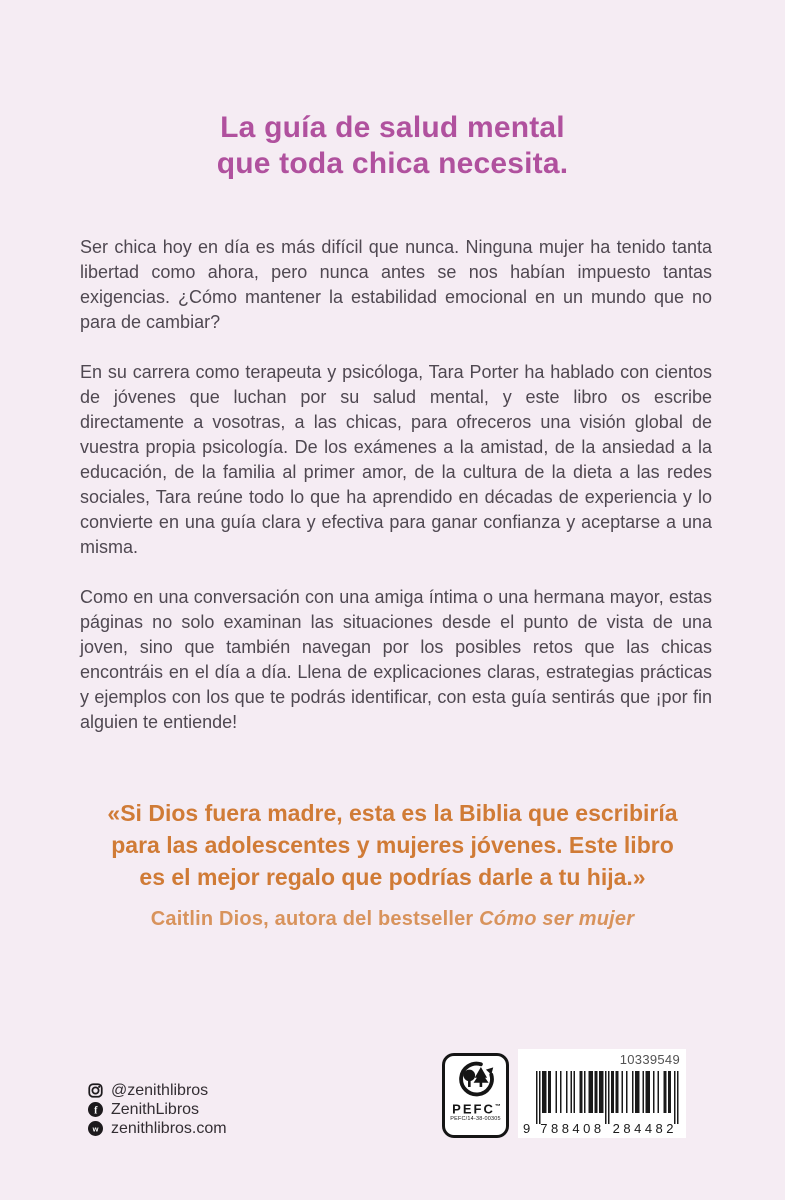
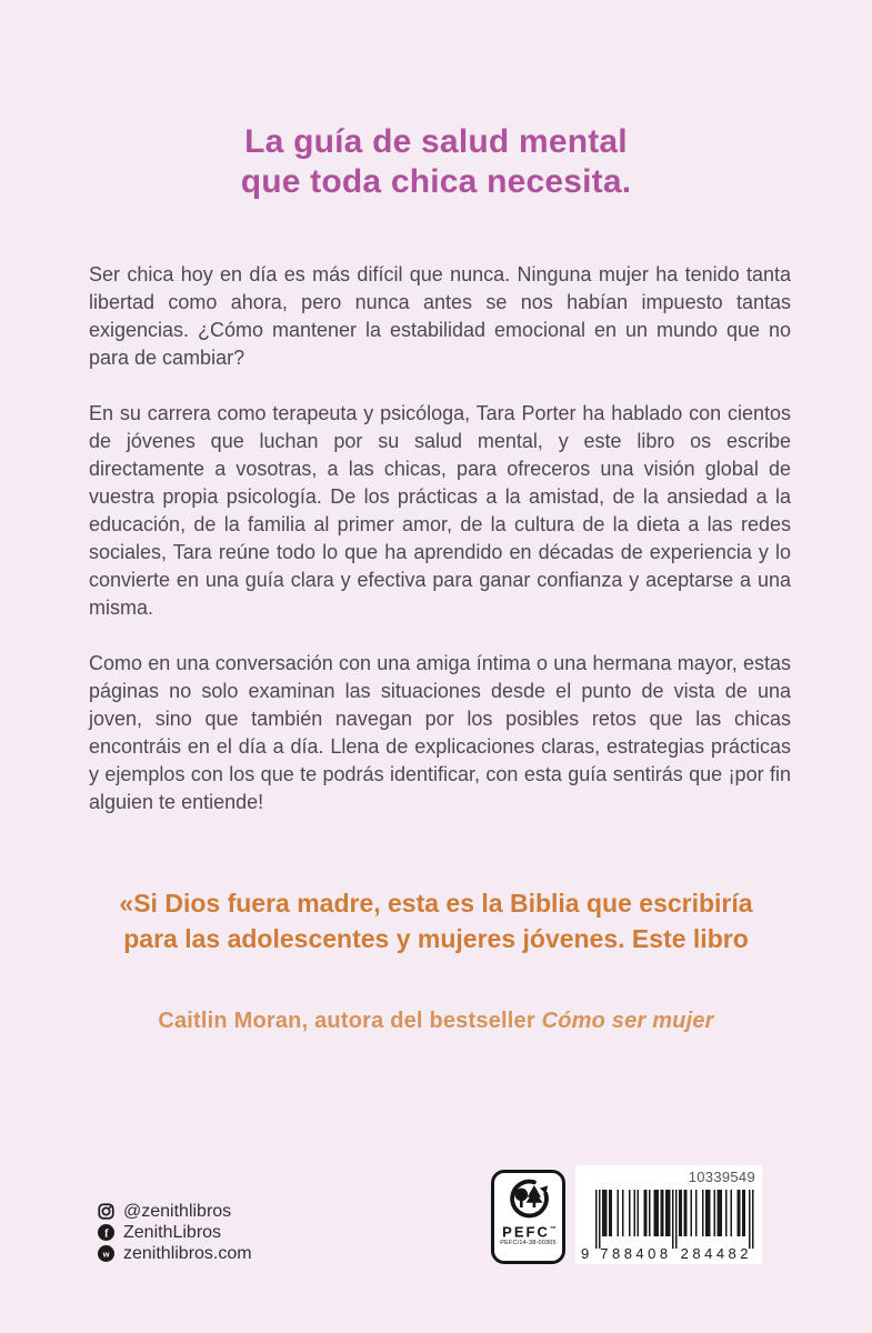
  La guía de salud mental
  que toda chica necesita.
  Ser chica hoy en día es más difícil que nunca. Ninguna mujer ha tenido tanta libertad como ahora, pero nunca antes se nos habían impuesto tantas exigencias. ¿Cómo mantener la estabilidad emocional en un mundo que no para de cambiar?
- En su carrera como terapeuta y psicóloga, Tara Porter ha hablado con cientos de jóvenes que luchan por su salud mental, y este libro os escribe directamente a vosotras, a las chicas, para ofreceros una visión global de vuestra propia psicología. De los exámenes a la amistad, de la ansiedad a la educación, de la familia al primer amor, de la cultura de la dieta a las redes sociales, Tara reúne todo lo que ha aprendido en décadas de experiencia y lo convierte en una guía clara y efectiva para ganar confianza y aceptarse a una misma.
+ En su carrera como terapeuta y psicóloga, Tara Porter ha hablado con cientos de jóvenes que luchan por su salud mental, y este libro os escribe directamente a vosotras, a las chicas, para ofreceros una visión global de vuestra propia psicología. De los prácticas a la amistad, de la ansiedad a la educación, de la familia al primer amor, de la cultura de la dieta a las redes sociales, Tara reúne todo lo que ha aprendido en décadas de experiencia y lo convierte en una guía clara y efectiva para ganar confianza y aceptarse a una misma.
  Como en una conversación con una amiga íntima o una hermana mayor, estas páginas no solo examinan las situaciones desde el punto de vista de una joven, sino que también navegan por los posibles retos que las chicas encontráis en el día a día. Llena de explicaciones claras, estrategias prácticas y ejemplos con los que te podrás identificar, con esta guía sentirás que ¡por fin alguien te entiende!
  «Si Dios fuera madre, esta es la Biblia que escribiría
  para las adolescentes y mujeres jóvenes. Este libro
- es el mejor regalo que podrías darle a tu hija.»
- Caitlin Dios, autora del bestseller Cómo ser mujer
+ Caitlin Moran, autora del bestseller Cómo ser mujer
  @zenithlibros
  f
  ZenithLibros
  w
  zenithlibros.com
  PEFC
  10339549
  9
  788408
  284482
